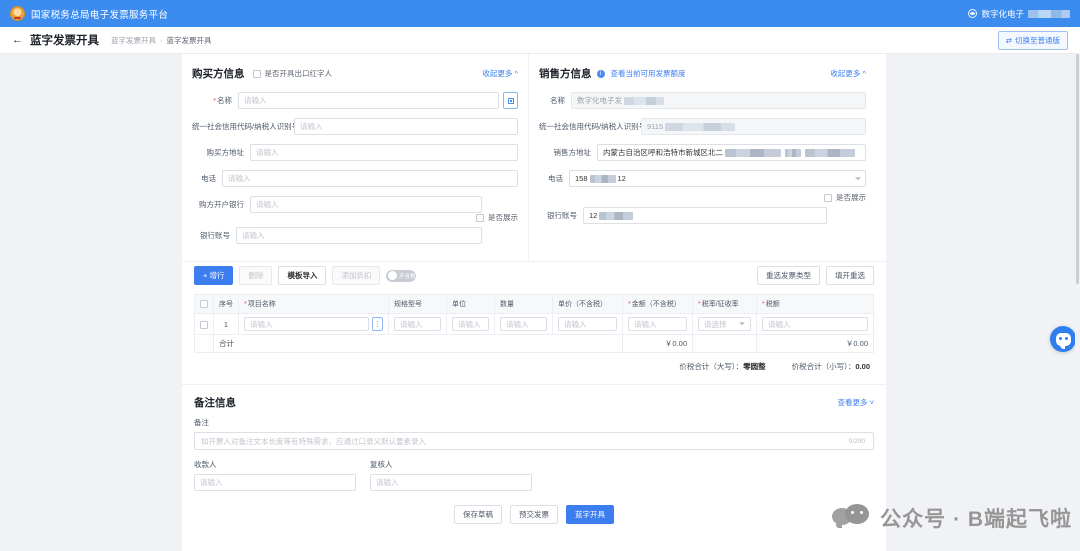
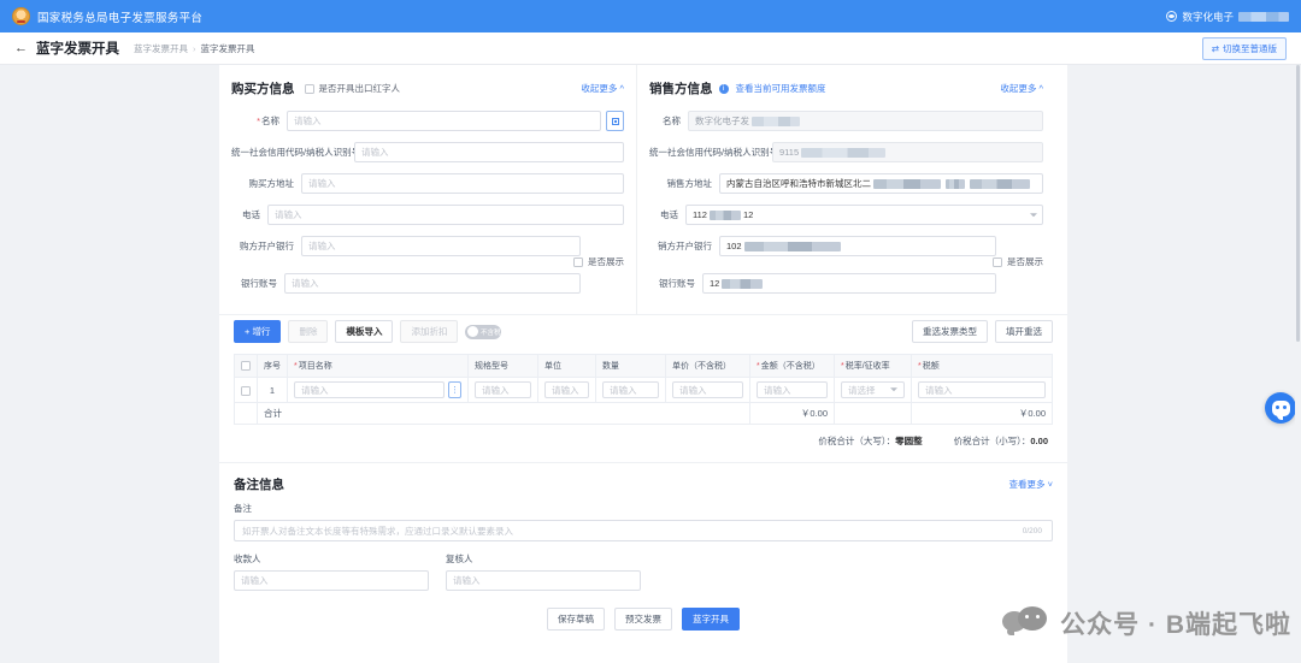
  国家税务总局电子发票服务平台
  数字化电子
  ←
  蓝字发票开具
  蓝字发票开具
  ›
  蓝字发票开具
  ⇄
  切换至普通版
  购买方信息
  是否开具出口红字人
  收起更多 ^
  *名称
  请输入
  统一社会信用代码/纳税人识别
  请输入
  购买方地址
  请输入
  电话
  请输入
  购方开户银行
  请输入
  是否展示
  银行账号
  请输入
  销售方信息
  查看当前可用发票额度
  收起更多 ^
  名称
  数字化电子发
  统一社会信用代码/纳税人识别
  9115
  销售方地址
  内蒙古自治区呼和浩特市新城区北二
  电话
- 158
+ 112
  12
+ 销方开户银行
+ 102
  是否展示
  银行账号
  12
  + 增行
  删除
  模板导入
  添加折扣
  重选发票类型
  填开重选
  	1	请输入	请输入	请输入	请输入	请输入	请输入	请选择	请输入
  	合计	￥0.00		￥0.00
  价税合计（大写）：零圆整
  价税合计（小写）：0.00
  备注信息
  查看更多 ˅
  备注
  如开票人对备注文本长度等有特殊需求，应通过口录义默认要素录入
  收款人
  请输入
  复核人
  请输入
  保存草稿
  预交发票
  蓝字开具
  公众号 · B端起飞啦
